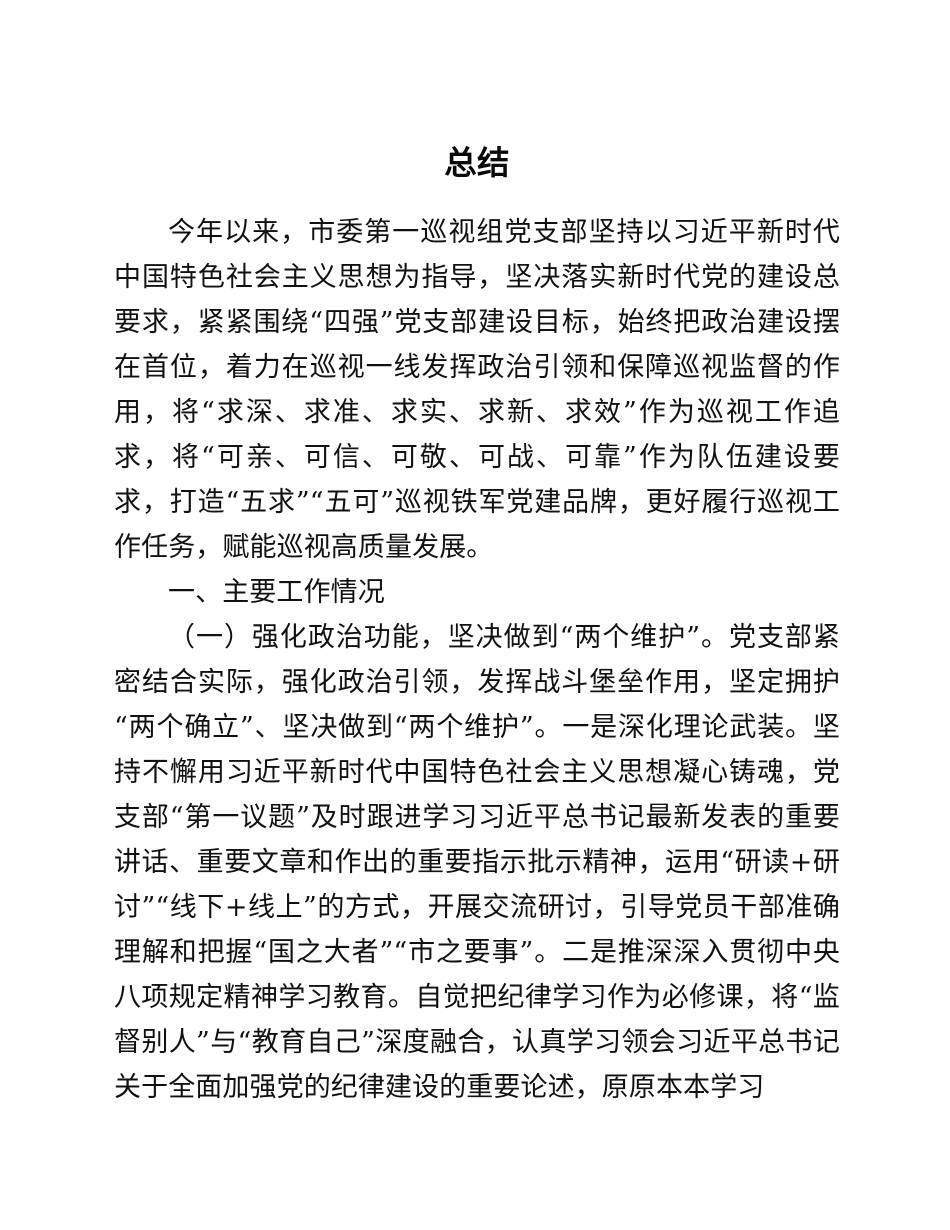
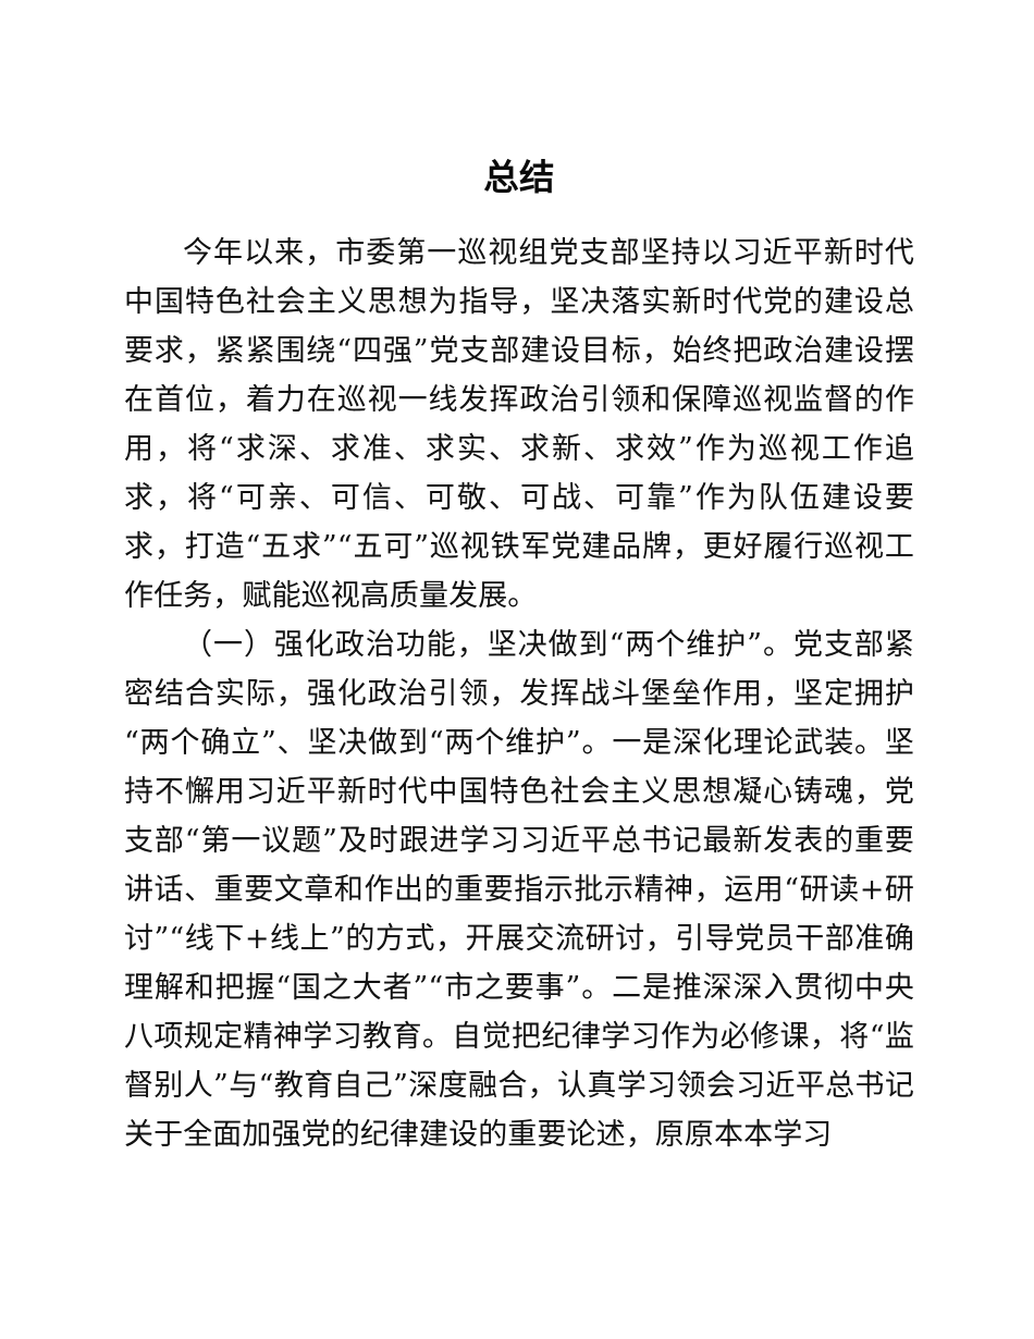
  总结
  今年以来，市委第一巡视组党支部坚持以习近平新时代中国特色社会主义思想为指导，坚决落实新时代党的建设总要求，紧紧围绕“四强”党支部建设目标，始终把政治建设摆在首位，着力在巡视一线发挥政治引领和保障巡视监督的作用，将“求深、求准、求实、求新、求效”作为巡视工作追求，将“可亲、可信、可敬、可战、可靠”作为队伍建设要求，打造“五求”“五可”巡视铁军党建品牌，更好履行巡视工作任务，赋能巡视高质量发展。
- 一、主要工作情况
  （一）强化政治功能，坚决做到“两个维护”。党支部紧密结合实际，强化政治引领，发挥战斗堡垒作用，坚定拥护“两个确立”、坚决做到“两个维护”。一是深化理论武装。坚持不懈用习近平新时代中国特色社会主义思想凝心铸魂，党支部“第一议题”及时跟进学习习近平总书记最新发表的重要讲话、重要文章和作出的重要指示批示精神，运用“研读+研讨”“线下+线上”的方式，开展交流研讨，引导党员干部准确理解和把握“国之大者”“市之要事”。二是推深深入贯彻中央八项规定精神学习教育。自觉把纪律学习作为必修课，将“监督别人”与“教育自己”深度融合，认真学习领会习近平总书记关于全面加强党的纪律建设的重要论述，原原本本学习
